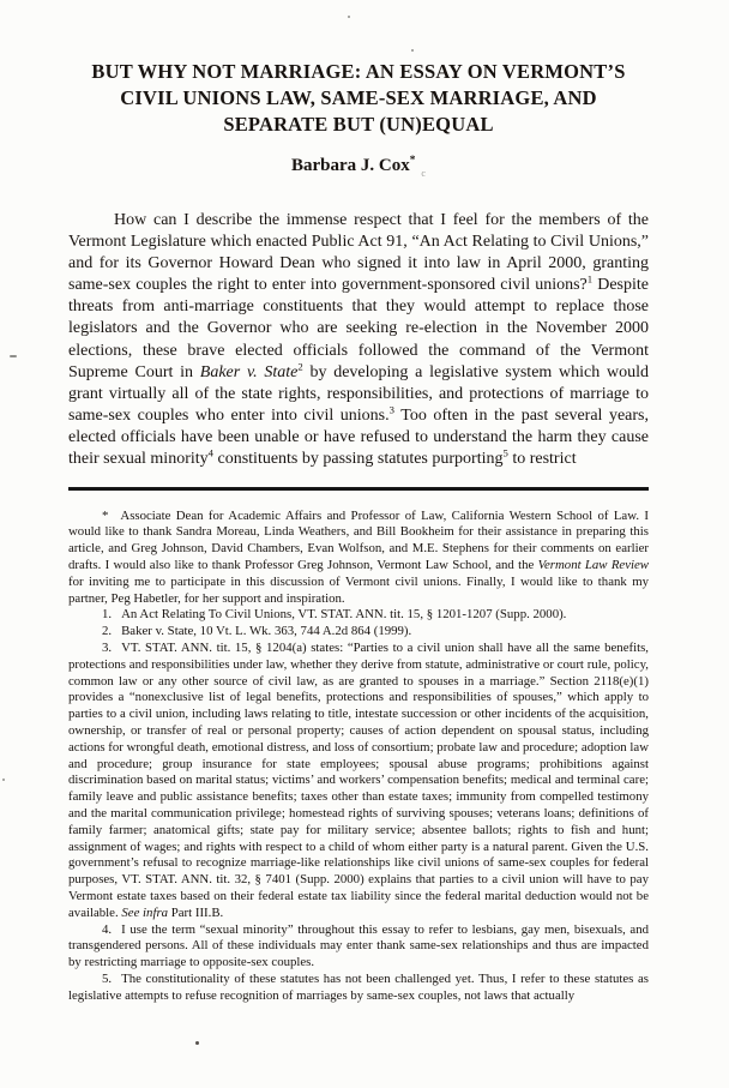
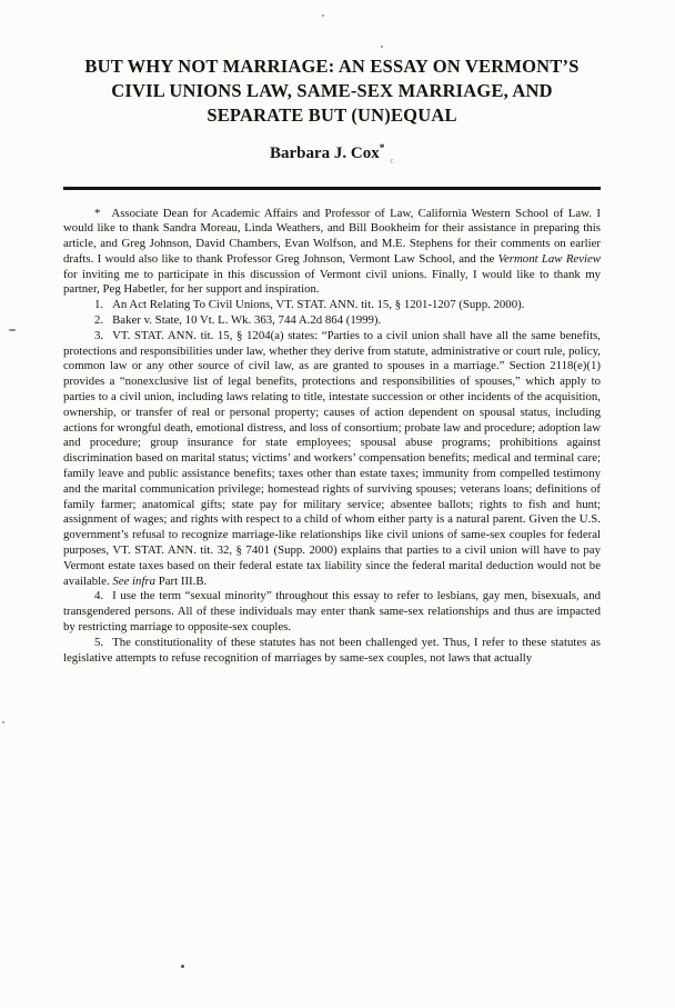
  BUT WHY NOT MARRIAGE: AN ESSAY ON VERMONT’S CIVIL UNIONS LAW, SAME-SEX MARRIAGE, AND SEPARATE BUT (UN)EQUAL
  Barbara J. Cox*c
- How can I describe the immense respect that I feel for the members of the Vermont Legislature which enacted Public Act 91, “An Act Relating to Civil Unions,” and for its Governor Howard Dean who signed it into law in April 2000, granting same-sex couples the right to enter into government-sponsored civil unions?1 Despite threats from anti-marriage constituents that they would attempt to replace those legislators and the Governor who are seeking re-election in the November 2000 elections, these brave elected officials followed the command of the Vermont Supreme Court in Baker v. State2 by developing a legislative system which would grant virtually all of the state rights, responsibilities, and protections of marriage to same-sex couples who enter into civil unions.3 Too often in the past several years, elected officials have been unable or have refused to understand the harm they cause their sexual minority4 constituents by passing statutes purporting5 to restrict
  * Associate Dean for Academic Affairs and Professor of Law, California Western School of Law. I would like to thank Sandra Moreau, Linda Weathers, and Bill Bookheim for their assistance in preparing this article, and Greg Johnson, David Chambers, Evan Wolfson, and M.E. Stephens for their comments on earlier drafts. I would also like to thank Professor Greg Johnson, Vermont Law School, and the Vermont Law Review for inviting me to participate in this discussion of Vermont civil unions. Finally, I would like to thank my partner, Peg Habetler, for her support and inspiration.
  1. An Act Relating To Civil Unions, VT. STAT. ANN. tit. 15, § 1201-1207 (Supp. 2000).
  2. Baker v. State, 10 Vt. L. Wk. 363, 744 A.2d 864 (1999).
  3. VT. STAT. ANN. tit. 15, § 1204(a) states: “Parties to a civil union shall have all the same benefits, protections and responsibilities under law, whether they derive from statute, administrative or court rule, policy, common law or any other source of civil law, as are granted to spouses in a marriage.” Section 2118(e)(1) provides a “nonexclusive list of legal benefits, protections and responsibilities of spouses,” which apply to parties to a civil union, including laws relating to title, intestate succession or other incidents of the acquisition, ownership, or transfer of real or personal property; causes of action dependent on spousal status, including actions for wrongful death, emotional distress, and loss of consortium; probate law and procedure; adoption law and procedure; group insurance for state employees; spousal abuse programs; prohibitions against discrimination based on marital status; victims’ and workers’ compensation benefits; medical and terminal care; family leave and public assistance benefits; taxes other than estate taxes; immunity from compelled testimony and the marital communication privilege; homestead rights of surviving spouses; veterans loans; definitions of family farmer; anatomical gifts; state pay for military service; absentee ballots; rights to fish and hunt; assignment of wages; and rights with respect to a child of whom either party is a natural parent. Given the U.S. government’s refusal to recognize marriage-like relationships like civil unions of same-sex couples for federal purposes, VT. STAT. ANN. tit. 32, § 7401 (Supp. 2000) explains that parties to a civil union will have to pay Vermont estate taxes based on their federal estate tax liability since the federal marital deduction would not be available. See infra Part III.B.
  4. I use the term “sexual minority” throughout this essay to refer to lesbians, gay men, bisexuals, and transgendered persons. All of these individuals may enter thank same-sex relationships and thus are impacted by restricting marriage to opposite-sex couples.
  5. The constitutionality of these statutes has not been challenged yet. Thus, I refer to these statutes as legislative attempts to refuse recognition of marriages by same-sex couples, not laws that actually
